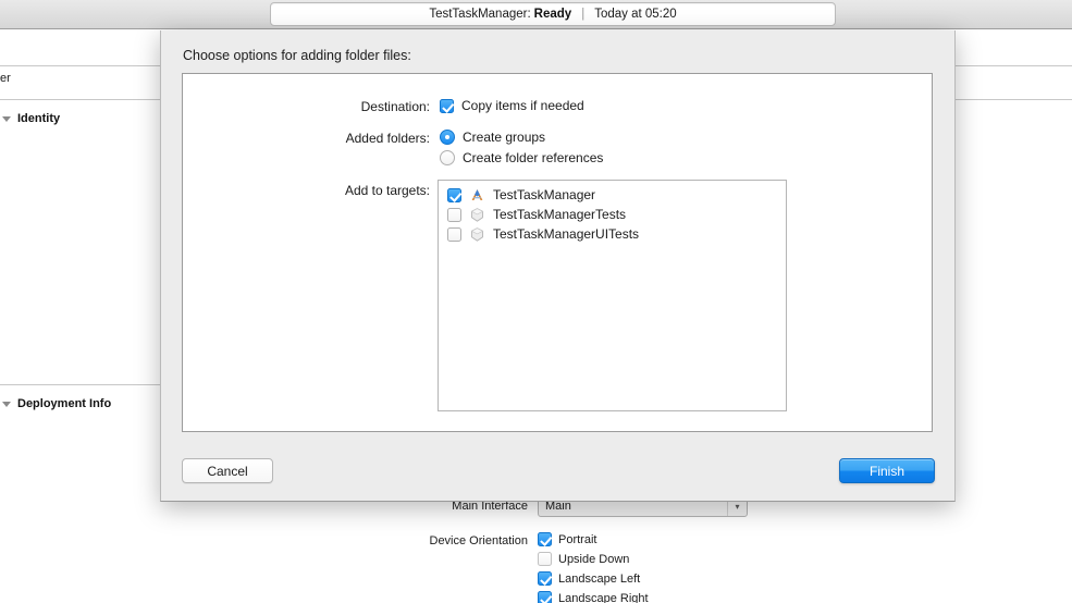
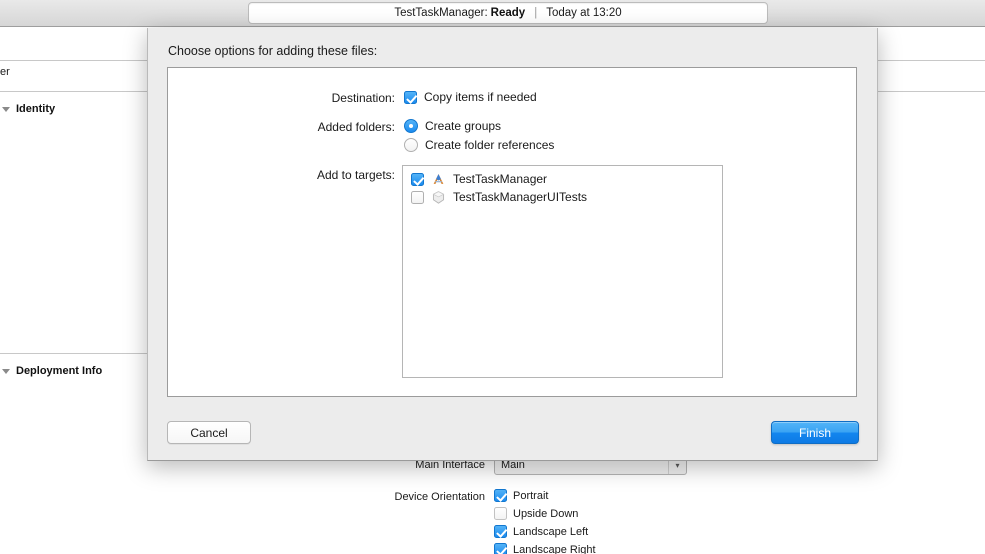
  TestTaskManager:
  Ready
  |
- Today at 05:20
+ Today at 13:20
  er
  Identity
  Deployment Info
  Main Interface
  Main
  ▾
  Device Orientation
  Portrait
  Upside Down
  Landscape Left
  Landscape Right
- Choose options for adding folder files:
+ Choose options for adding these files:
  Destination:
  Copy items if needed
  Added folders:
  Create groups
  Create folder references
  Add to targets:
  TestTaskManager
- TestTaskManagerTests
  TestTaskManagerUITests
  Cancel
  Finish
